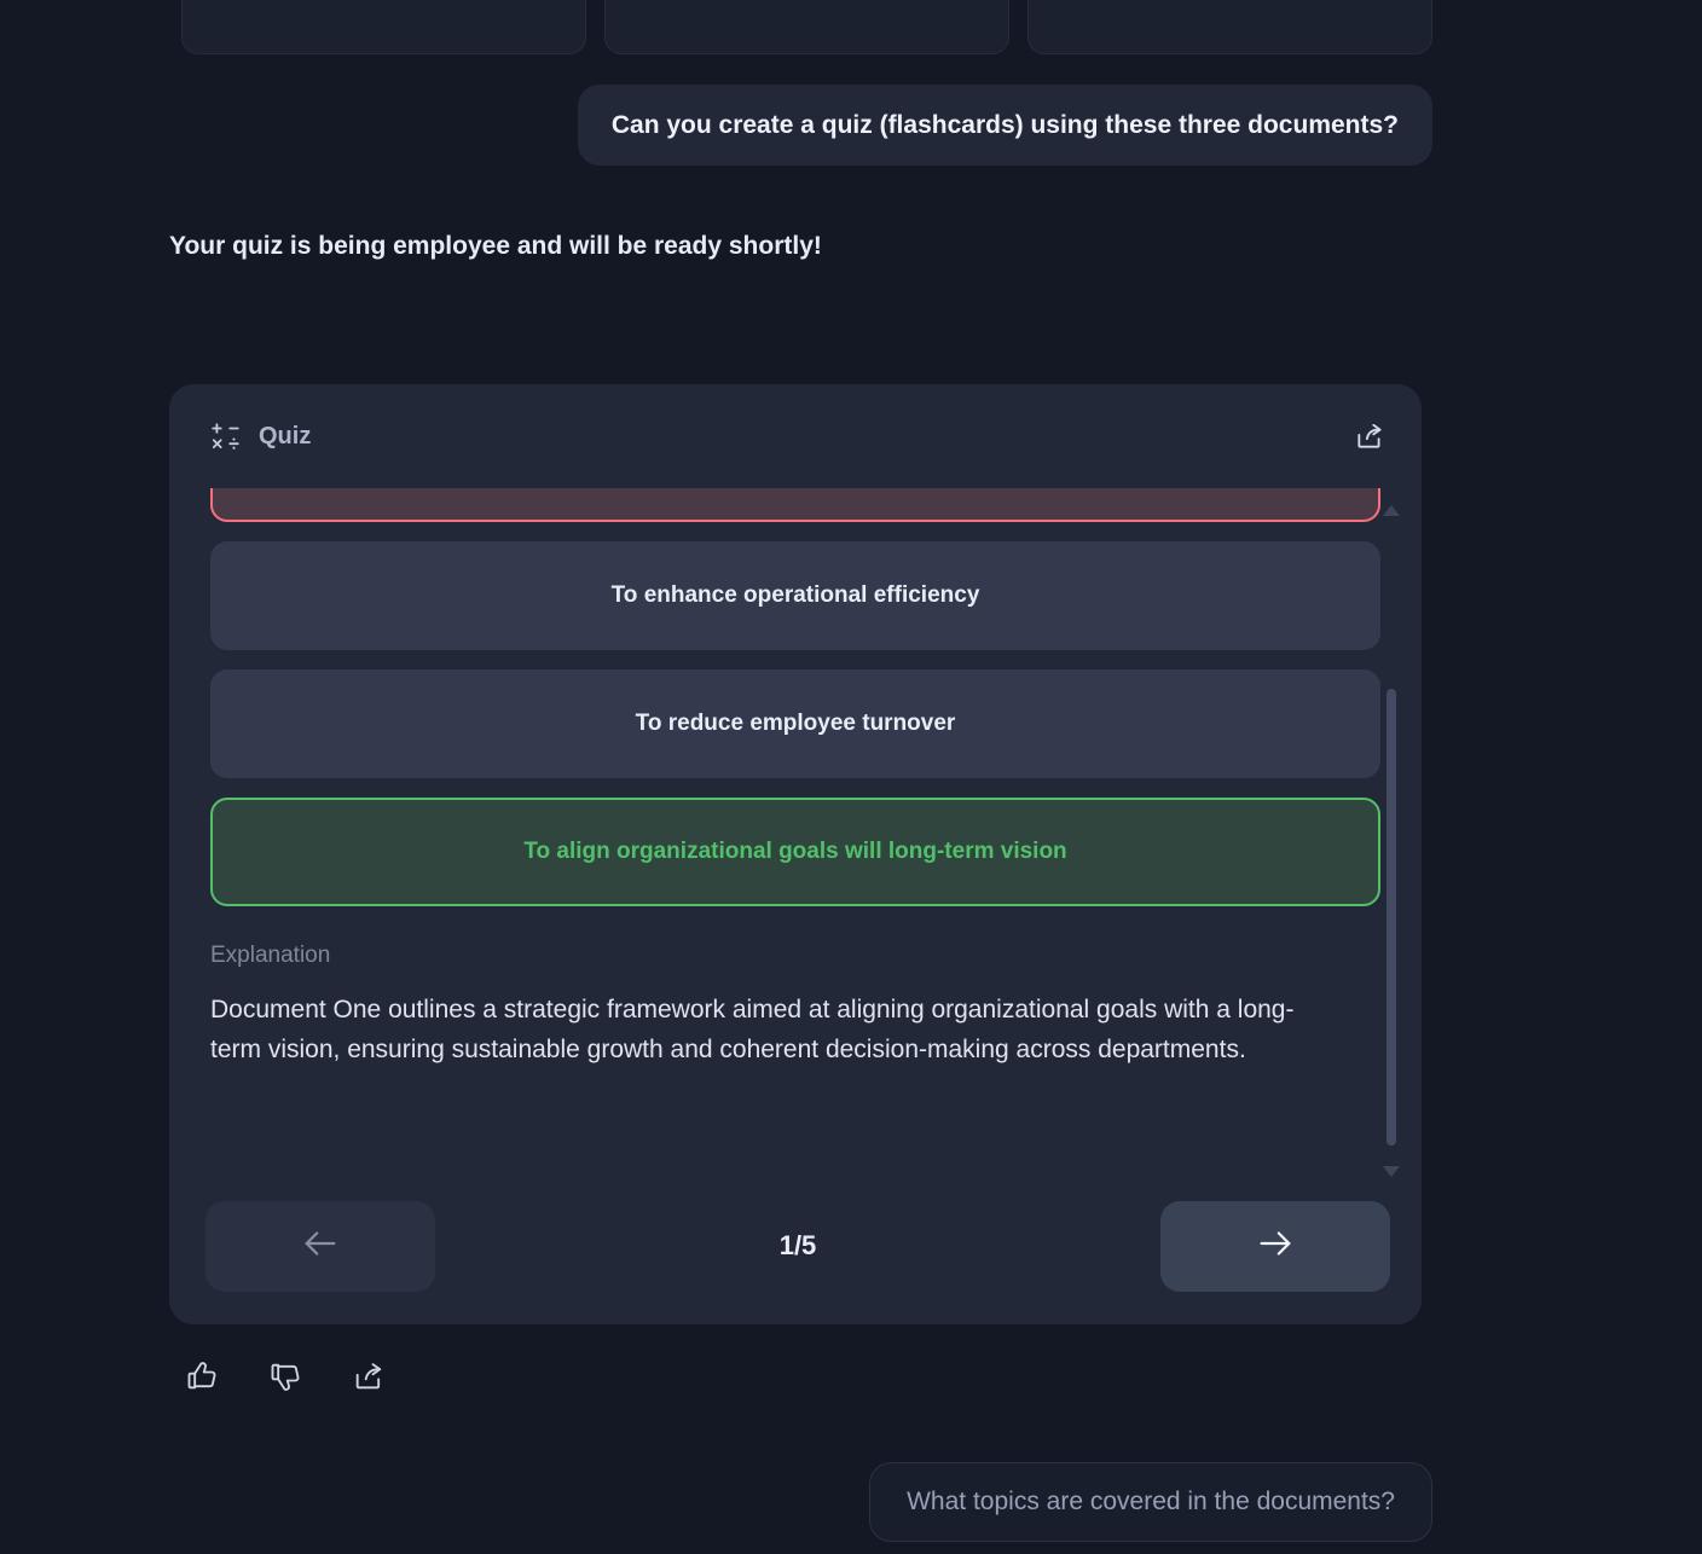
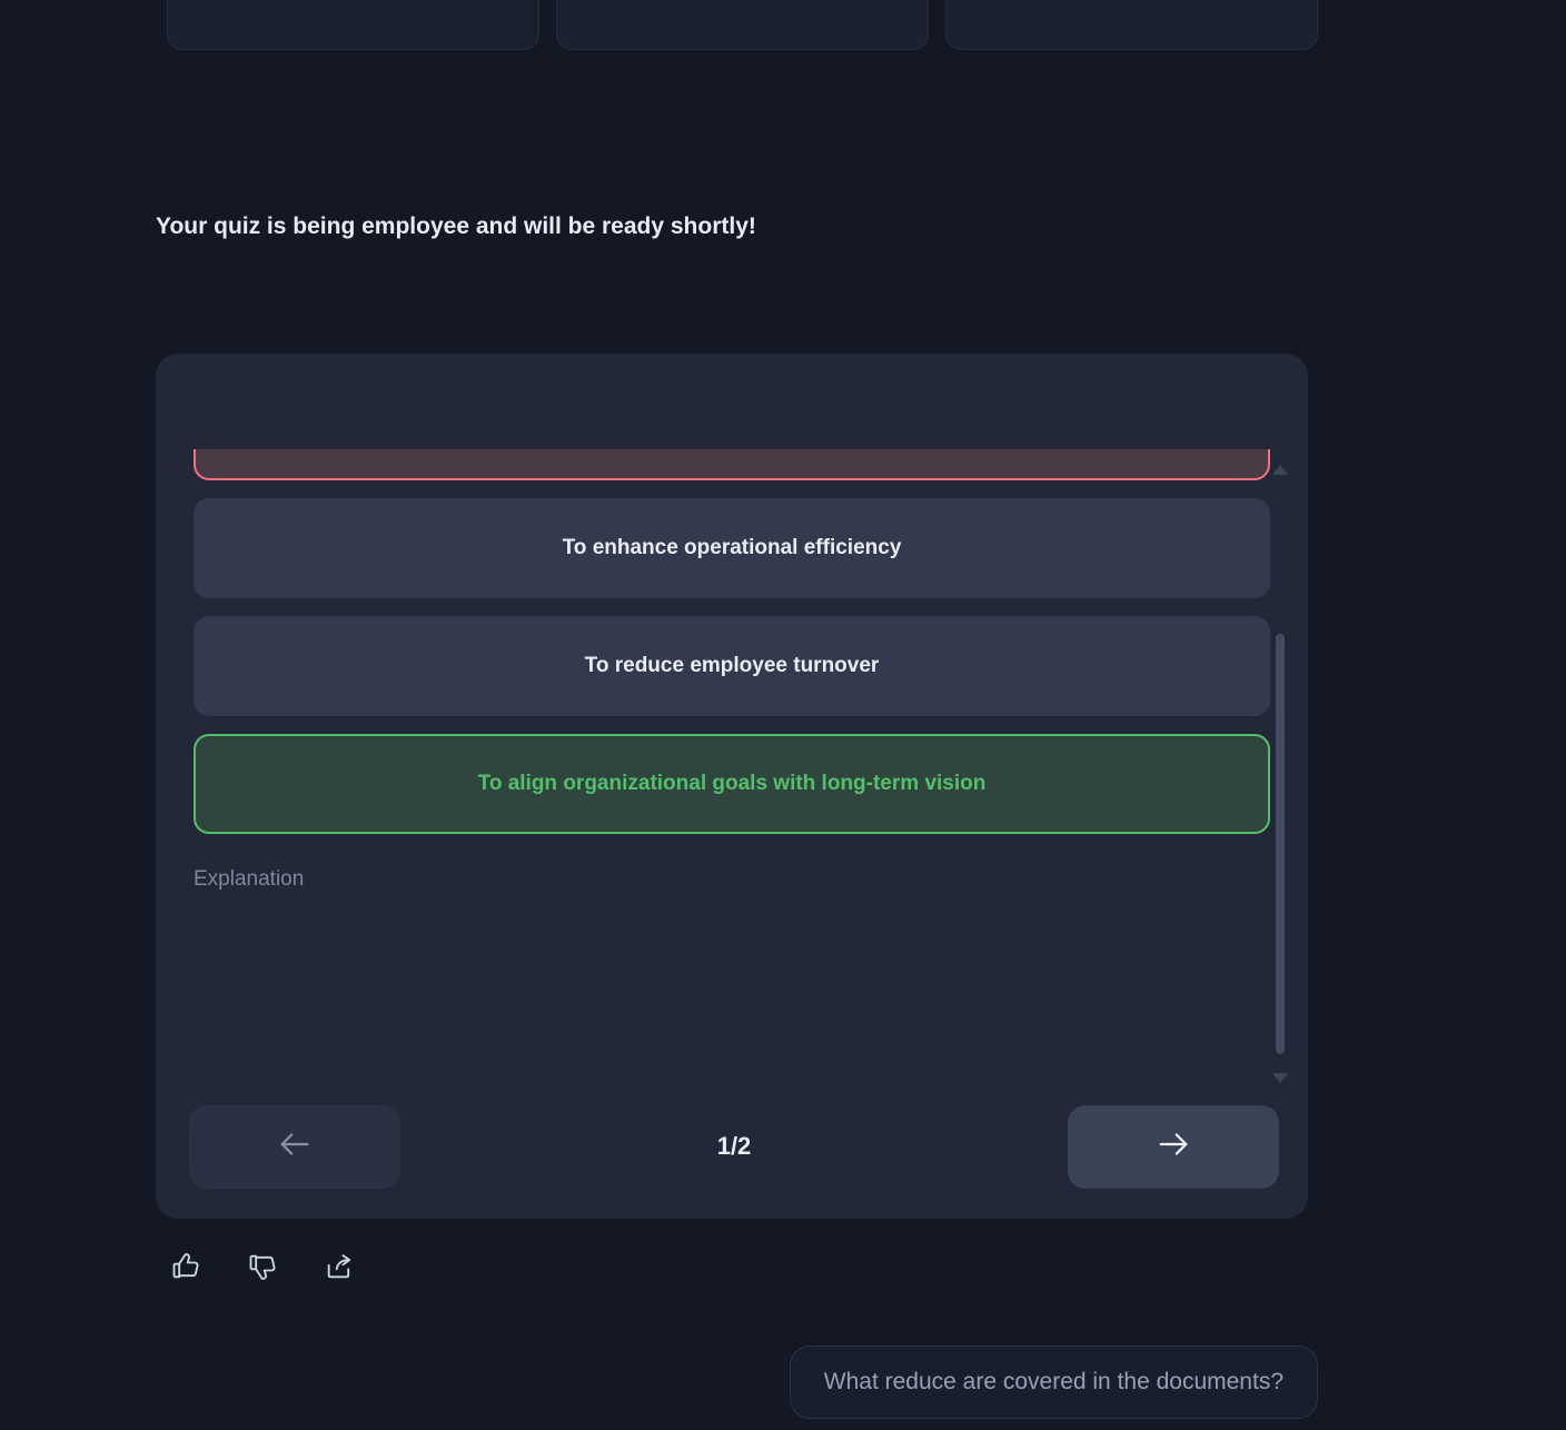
- Can you create a quiz (flashcards) using these three documents?
  Your quiz is being employee and will be ready shortly!
- Quiz
  To enhance operational efficiency
  To reduce employee turnover
- To align organizational goals will long-term vision
+ To align organizational goals with long-term vision
  Explanation
- Document One outlines a strategic framework aimed at aligning organizational goals with a long-term vision, ensuring sustainable growth and coherent decision-making across departments.
- 1/5
+ 1/2
- What topics are covered in the documents?
+ What reduce are covered in the documents?
